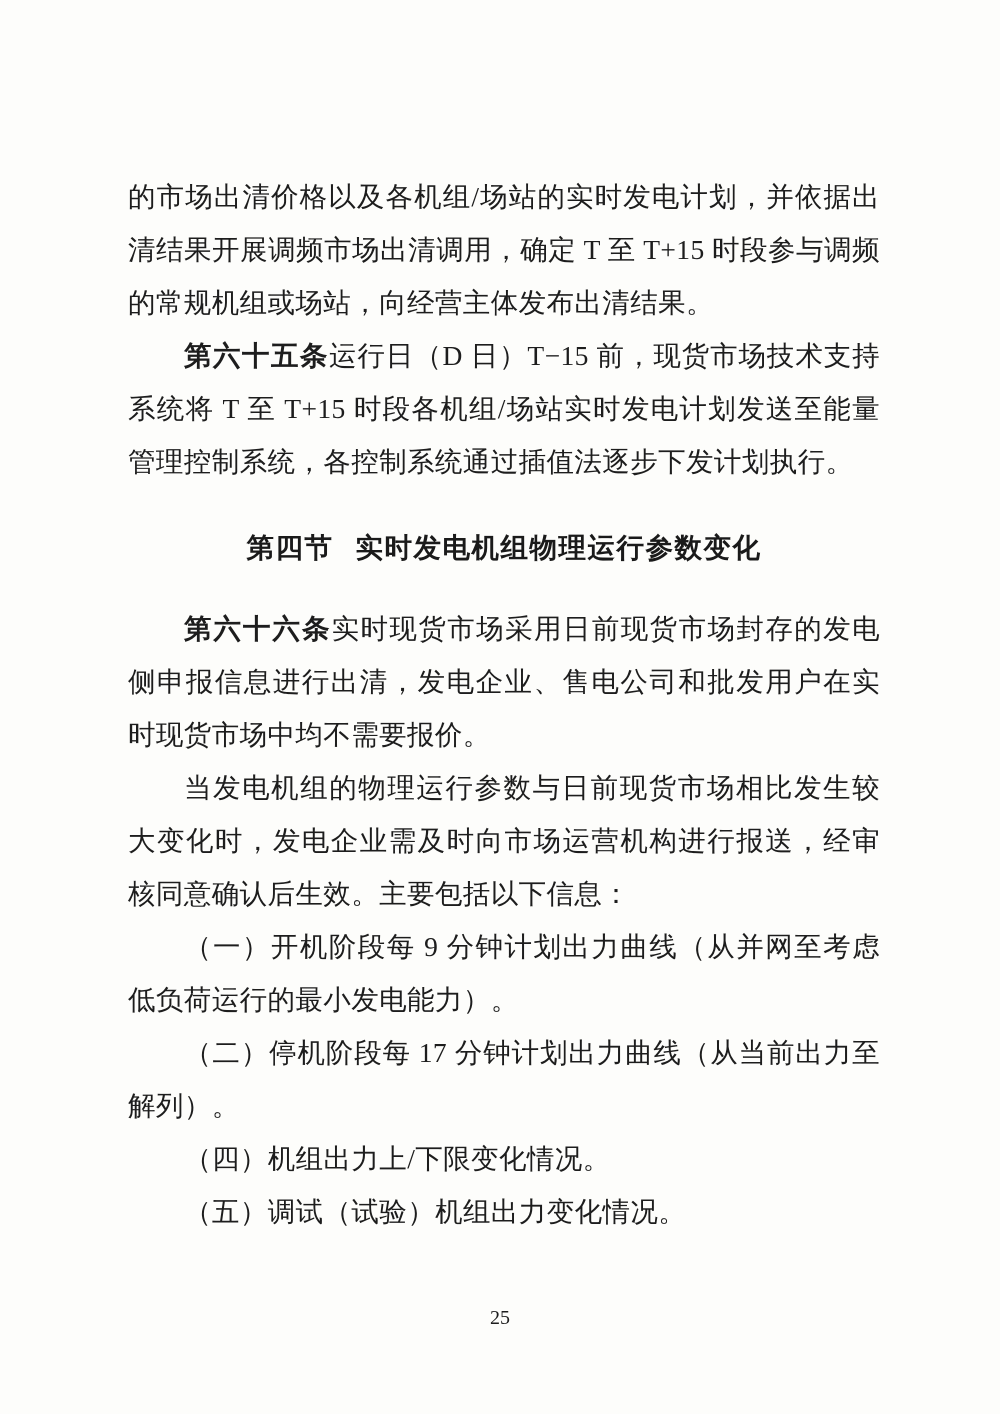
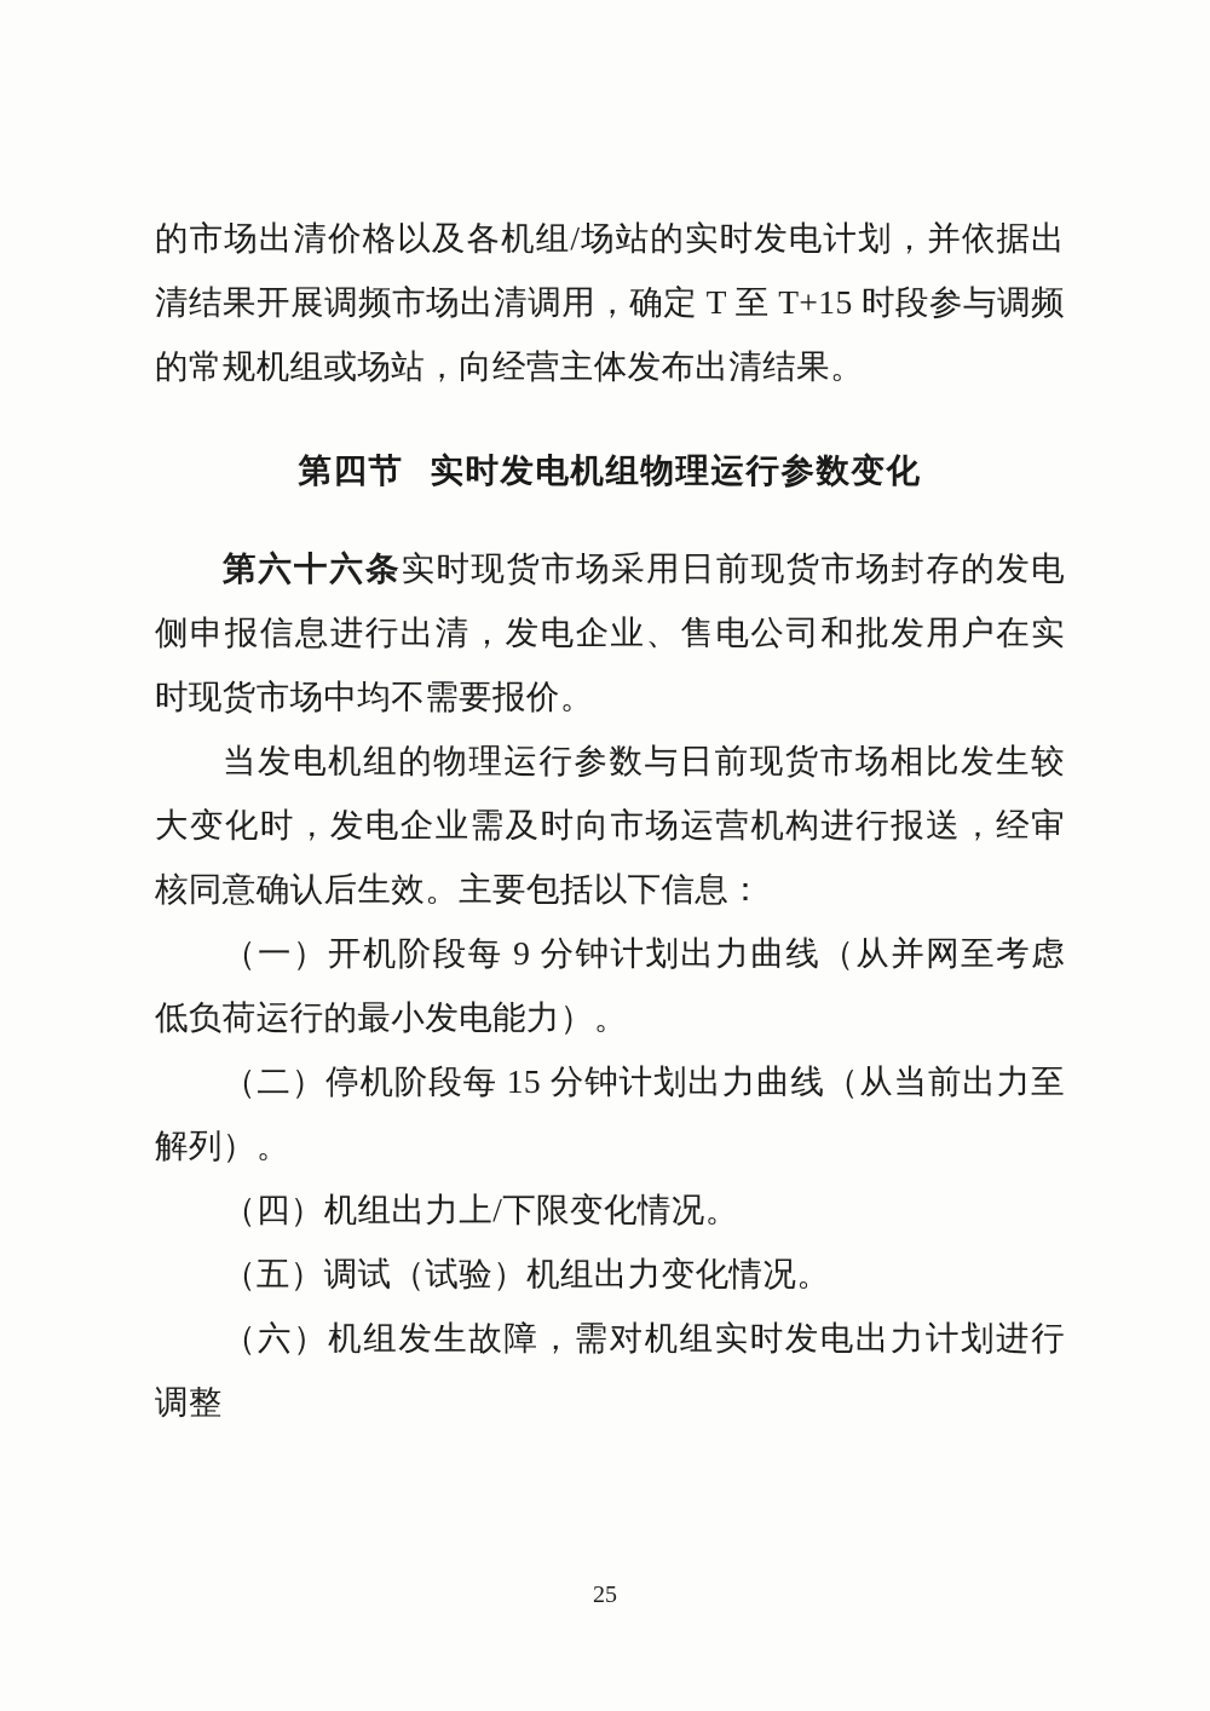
  的市场出清价格以及各机组/场站的实时发电计划，并依据出清结果开展调频市场出清调用，确定 T 至 T+15 时段参与调频的常规机组或场站，向经营主体发布出清结果。
- 第六十五条运行日（D 日）T−15 前，现货市场技术支持系统将 T 至 T+15 时段各机组/场站实时发电计划发送至能量管理控制系统，各控制系统通过插值法逐步下发计划执行。
  第四节 实时发电机组物理运行参数变化
  第六十六条实时现货市场采用日前现货市场封存的发电侧申报信息进行出清，发电企业、售电公司和批发用户在实时现货市场中均不需要报价。
  当发电机组的物理运行参数与日前现货市场相比发生较大变化时，发电企业需及时向市场运营机构进行报送，经审核同意确认后生效。主要包括以下信息：
  （一）开机阶段每 9 分钟计划出力曲线（从并网至考虑低负荷运行的最小发电能力）。
- （二）停机阶段每 17 分钟计划出力曲线（从当前出力至解列）。
+ （二）停机阶段每 15 分钟计划出力曲线（从当前出力至解列）。
  （四）机组出力上/下限变化情况。
  （五）调试（试验）机组出力变化情况。
+ （六）机组发生故障，需对机组实时发电出力计划进行调整
  25
